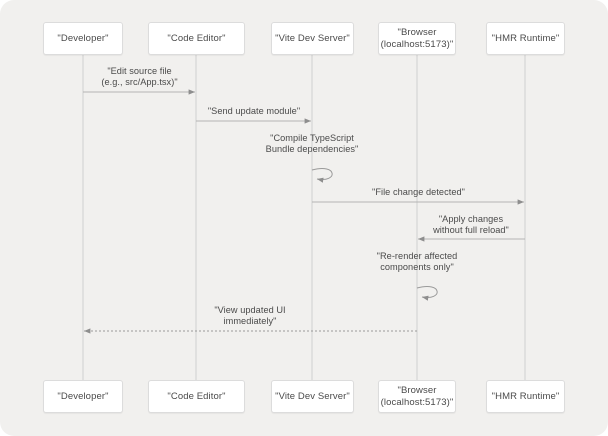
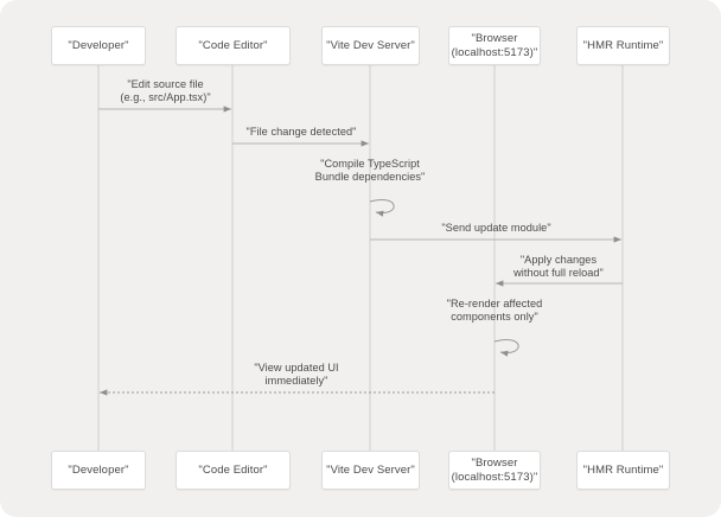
  "Developer"
  "Code Editor"
  "Vite Dev Server"
  "Browser
  (localhost:5173)"
  "HMR Runtime"
  "Developer"
  "Code Editor"
  "Vite Dev Server"
  "Browser
  (localhost:5173)"
  "HMR Runtime"
  "Edit source file
  (e.g., src/App.tsx)"
- "Send update module"
+ "File change detected"
  "Compile TypeScript
  Bundle dependencies"
- "File change detected"
+ "Send update module"
  "Apply changes
  without full reload"
  "Re-render affected
  components only"
  "View updated UI
  immediately"
